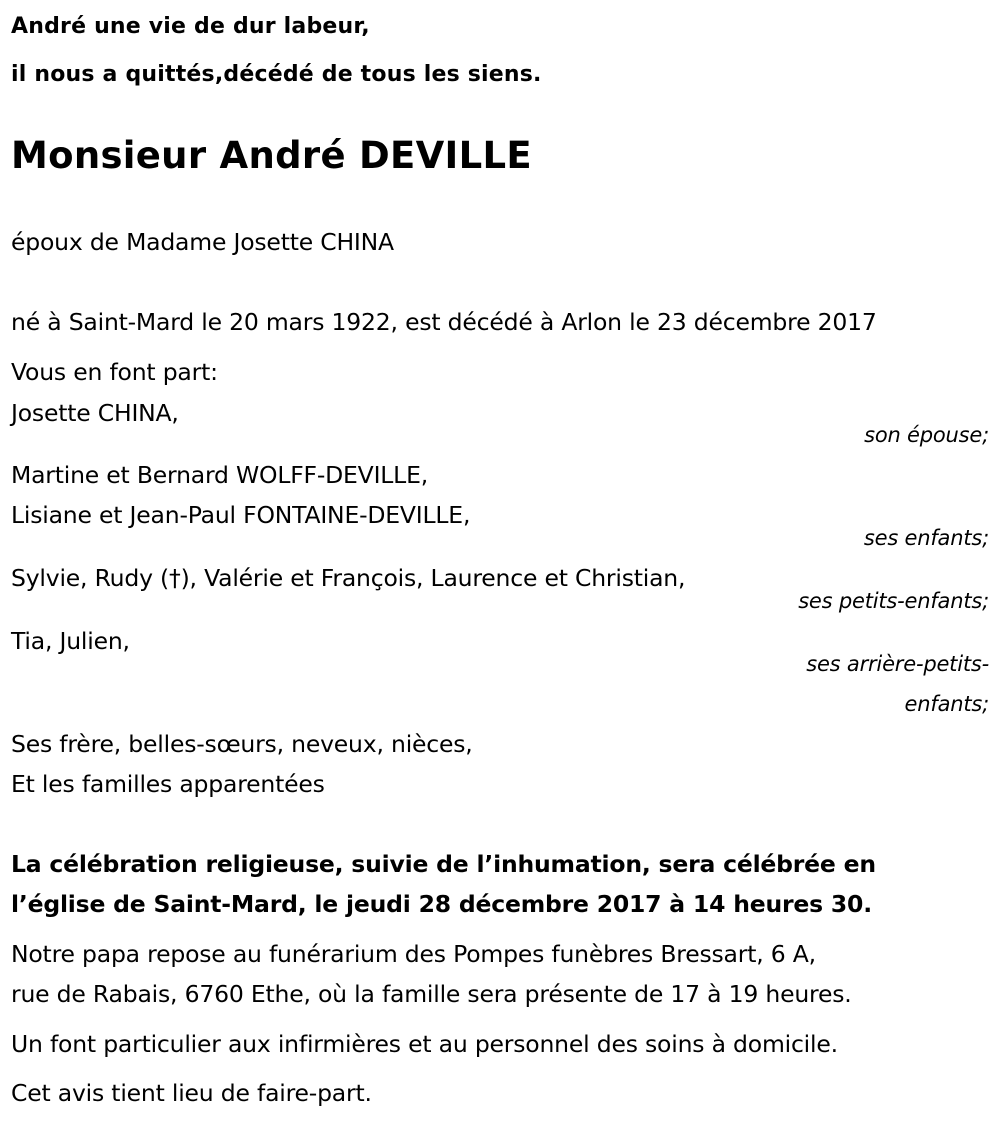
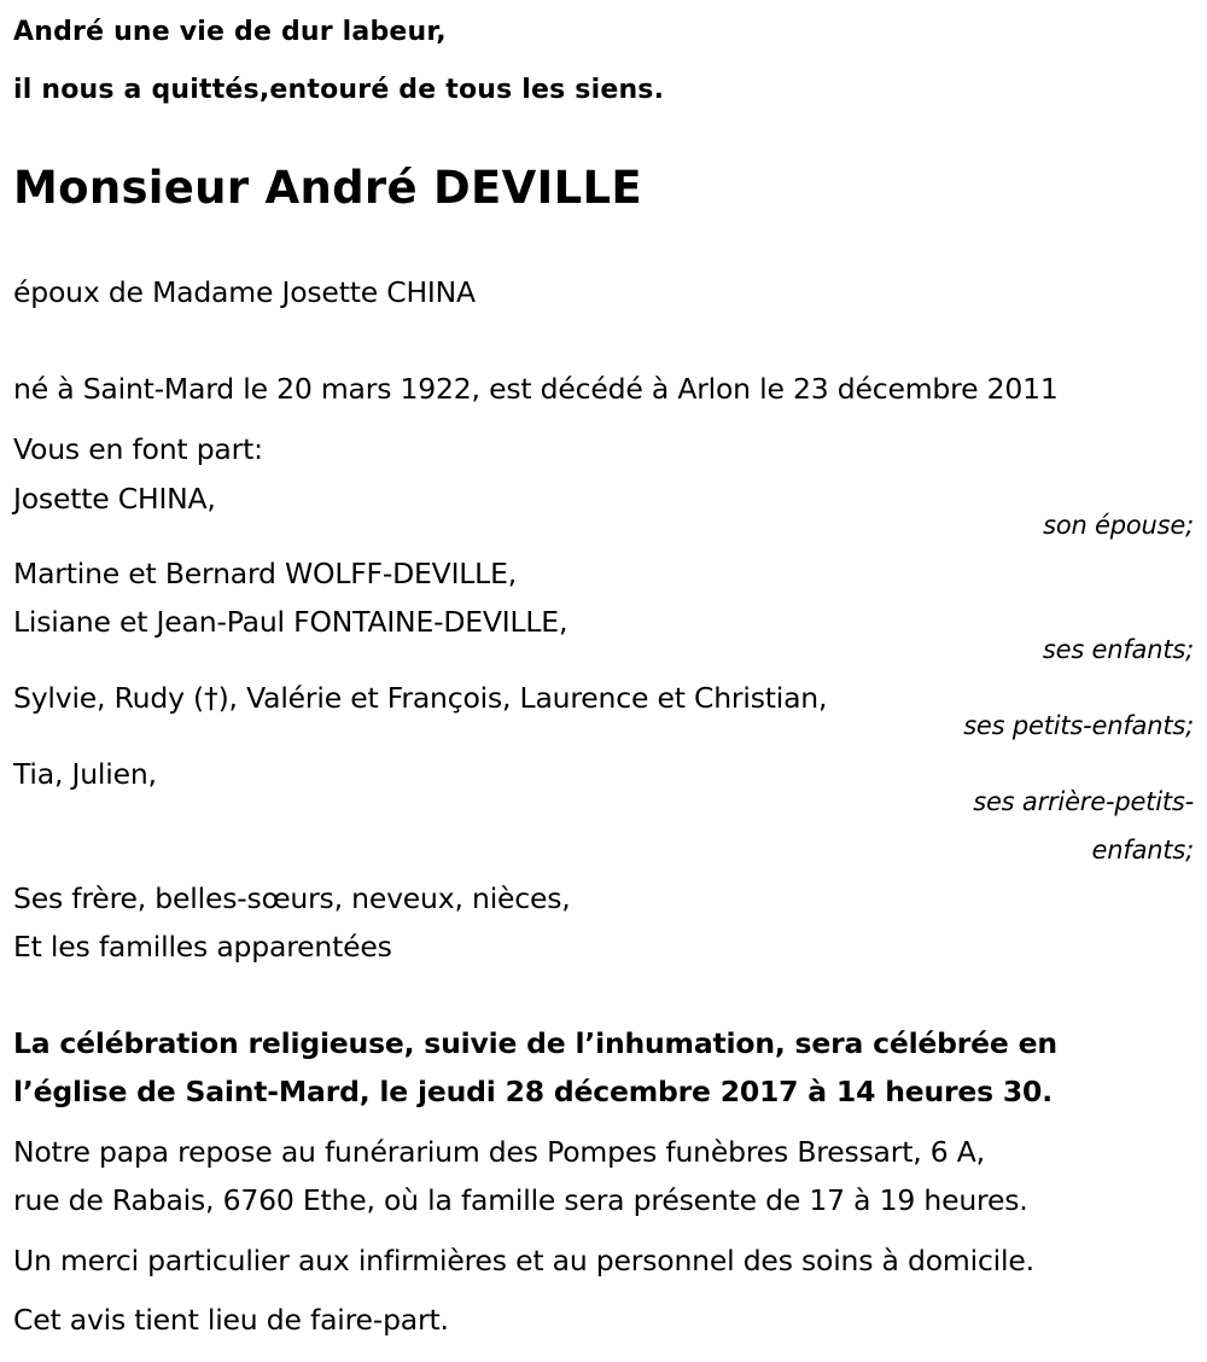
  André une vie de dur labeur,
- il nous a quittés,décédé de tous les siens.
+ il nous a quittés,entouré de tous les siens.
  Monsieur André DEVILLE
  époux de Madame Josette CHINA
- né à Saint-Mard le 20 mars 1922, est décédé à Arlon le 23 décembre 2017
+ né à Saint-Mard le 20 mars 1922, est décédé à Arlon le 23 décembre 2011
  Vous en font part:
  Josette CHINA,
  son épouse;
  Martine et Bernard WOLFF-DEVILLE,
  Lisiane et Jean-Paul FONTAINE-DEVILLE,
  ses enfants;
  Sylvie, Rudy (†), Valérie et François, Laurence et Christian,
  ses petits-enfants;
  Tia, Julien,
  ses arrière-petits-
  enfants;
  Ses frère, belles-sœurs, neveux, nièces,
  Et les familles apparentées
  La célébration religieuse, suivie de l’inhumation, sera célébrée en
  l’église de Saint-Mard, le jeudi 28 décembre 2017 à 14 heures 30.
  Notre papa repose au funérarium des Pompes funèbres Bressart, 6 A,
  rue de Rabais, 6760 Ethe, où la famille sera présente de 17 à 19 heures.
- Un font particulier aux infirmières et au personnel des soins à domicile.
+ Un merci particulier aux infirmières et au personnel des soins à domicile.
  Cet avis tient lieu de faire-part.
